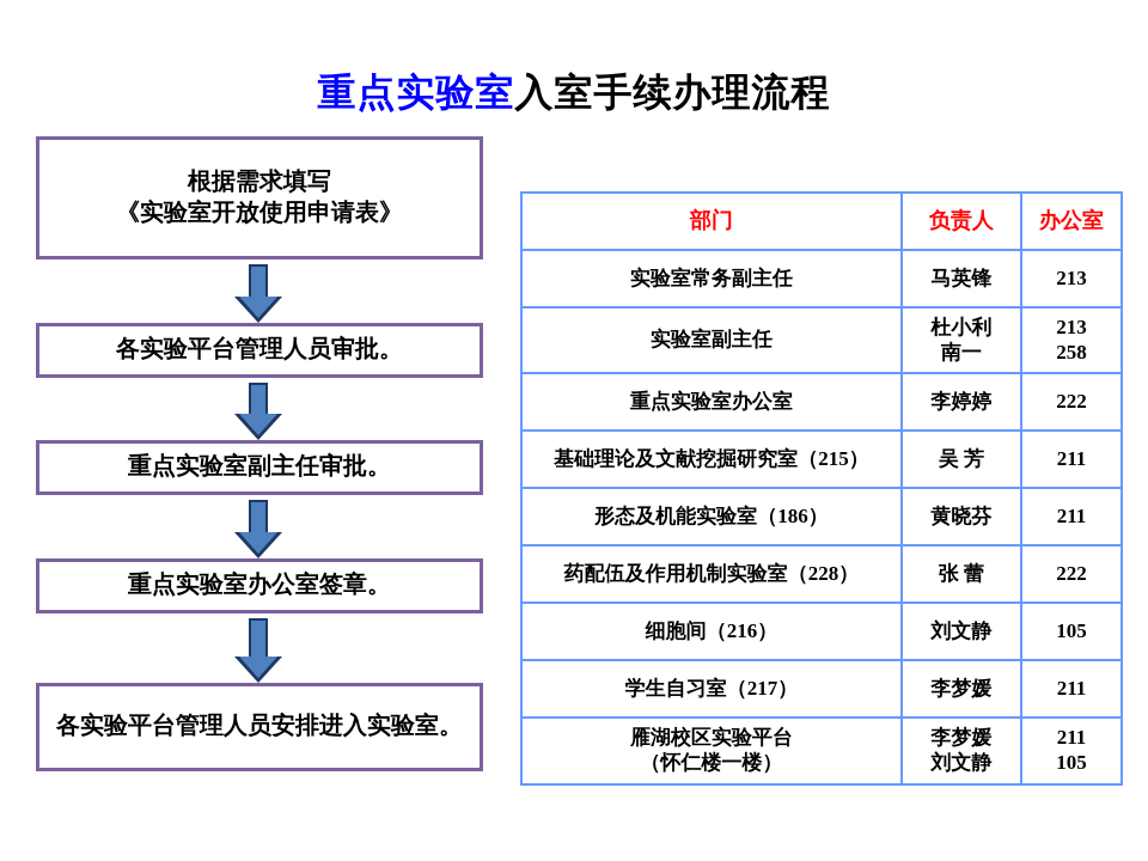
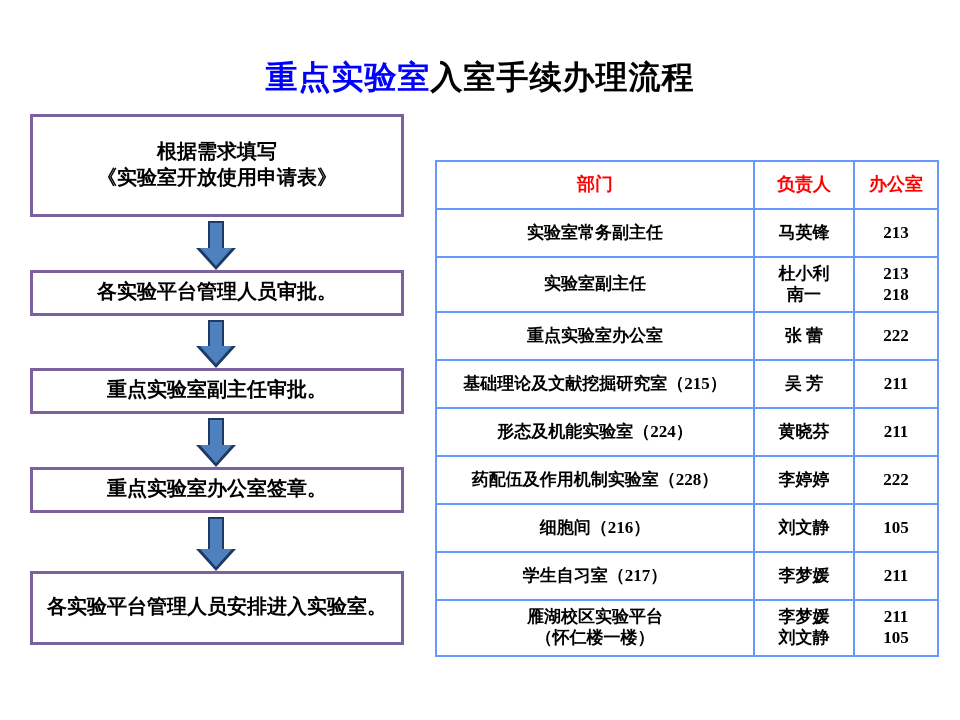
  重点实验室入室手续办理流程
  根据需求填写
  《实验室开放使用申请表》
  各实验平台管理人员审批。
  重点实验室副主任审批。
  重点实验室办公室签章。
  各实验平台管理人员安排进入实验室。
  部门	负责人	办公室
  实验室常务副主任	马英锋	213
- 实验室副主任	杜小利南一	213258
+ 实验室副主任	杜小利南一	213218
- 重点实验室办公室	李婷婷	222
+ 重点实验室办公室	张 蕾	222
  基础理论及文献挖掘研究室（215）	吴 芳	211
- 形态及机能实验室（186）	黄晓芬	211
+ 形态及机能实验室（224）	黄晓芬	211
- 药配伍及作用机制实验室（228）	张 蕾	222
+ 药配伍及作用机制实验室（228）	李婷婷	222
  细胞间（216）	刘文静	105
  学生自习室（217）	李梦媛	211
  雁湖校区实验平台（怀仁楼一楼）	李梦媛刘文静	211105
